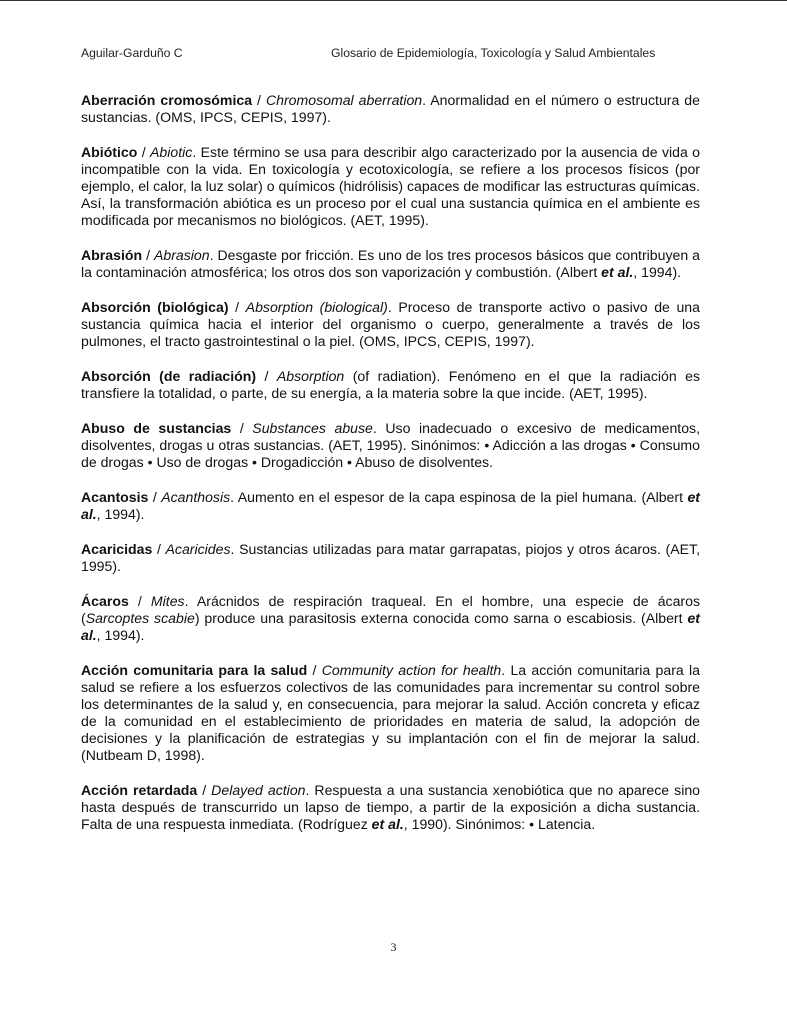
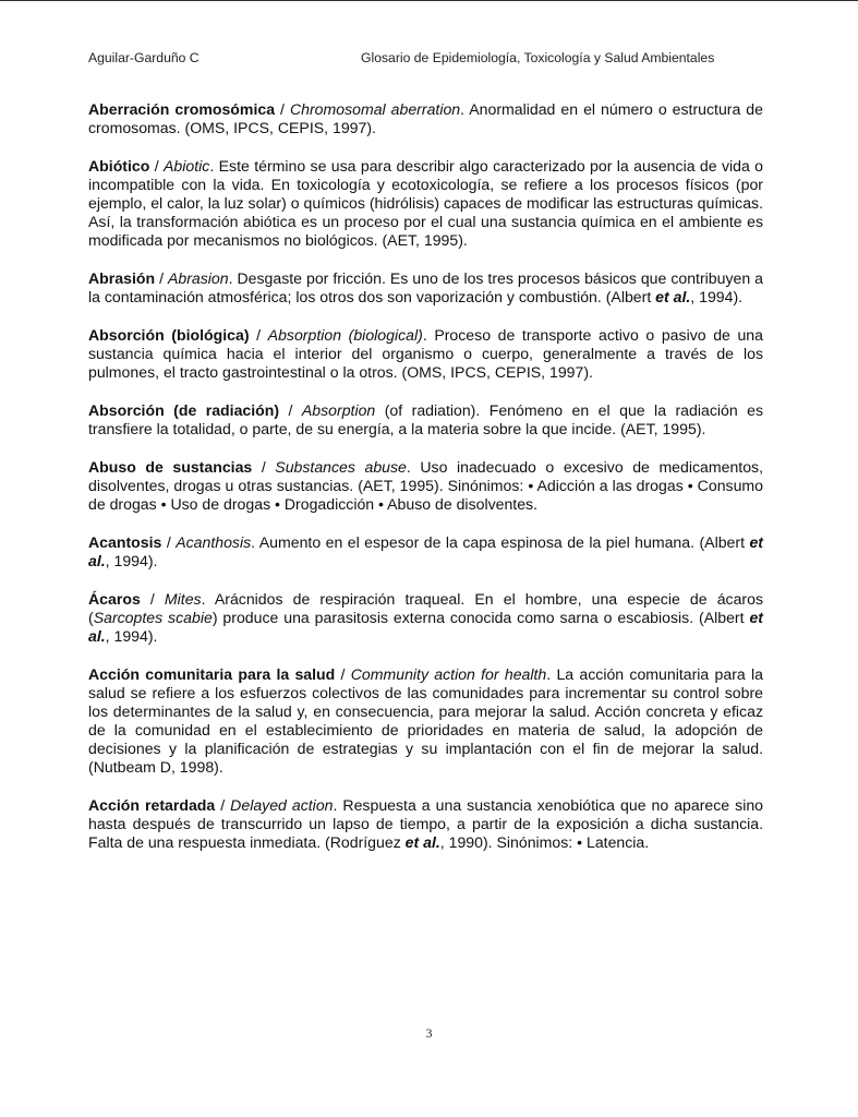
  Aguilar-Garduño C
  Glosario de Epidemiología, Toxicología y Salud Ambientales
- Aberración cromosómica / Chromosomal aberration. Anormalidad en el número o estructura de sustancias. (OMS, IPCS, CEPIS, 1997).
+ Aberración cromosómica / Chromosomal aberration. Anormalidad en el número o estructura de cromosomas. (OMS, IPCS, CEPIS, 1997).
  Abiótico / Abiotic. Este término se usa para describir algo caracterizado por la ausencia de vida o incompatible con la vida. En toxicología y ecotoxicología, se refiere a los procesos físicos (por ejemplo, el calor, la luz solar) o químicos (hidrólisis) capaces de modificar las estructuras químicas. Así, la transformación abiótica es un proceso por el cual una sustancia química en el ambiente es modificada por mecanismos no biológicos. (AET, 1995).
  Abrasión / Abrasion. Desgaste por fricción. Es uno de los tres procesos básicos que contribuyen a la contaminación atmosférica; los otros dos son vaporización y combustión. (Albert et al., 1994).
- Absorción (biológica) / Absorption (biological). Proceso de transporte activo o pasivo de una sustancia química hacia el interior del organismo o cuerpo, generalmente a través de los pulmones, el tracto gastrointestinal o la piel. (OMS, IPCS, CEPIS, 1997).
+ Absorción (biológica) / Absorption (biological). Proceso de transporte activo o pasivo de una sustancia química hacia el interior del organismo o cuerpo, generalmente a través de los pulmones, el tracto gastrointestinal o la otros. (OMS, IPCS, CEPIS, 1997).
  Absorción (de radiación) / Absorption (of radiation). Fenómeno en el que la radiación es transfiere la totalidad, o parte, de su energía, a la materia sobre la que incide. (AET, 1995).
  Abuso de sustancias / Substances abuse. Uso inadecuado o excesivo de medicamentos, disolventes, drogas u otras sustancias. (AET, 1995). Sinónimos: • Adicción a las drogas • Consumo de drogas • Uso de drogas • Drogadicción • Abuso de disolventes.
  Acantosis / Acanthosis. Aumento en el espesor de la capa espinosa de la piel humana. (Albert et al., 1994).
- Acaricidas / Acaricides. Sustancias utilizadas para matar garrapatas, piojos y otros ácaros. (AET, 1995).
  Ácaros / Mites. Arácnidos de respiración traqueal. En el hombre, una especie de ácaros (Sarcoptes scabie) produce una parasitosis externa conocida como sarna o escabiosis. (Albert et al., 1994).
  Acción comunitaria para la salud / Community action for health. La acción comunitaria para la salud se refiere a los esfuerzos colectivos de las comunidades para incrementar su control sobre los determinantes de la salud y, en consecuencia, para mejorar la salud. Acción concreta y eficaz de la comunidad en el establecimiento de prioridades en materia de salud, la adopción de decisiones y la planificación de estrategias y su implantación con el fin de mejorar la salud. (Nutbeam D, 1998).
  Acción retardada / Delayed action. Respuesta a una sustancia xenobiótica que no aparece sino hasta después de transcurrido un lapso de tiempo, a partir de la exposición a dicha sustancia. Falta de una respuesta inmediata. (Rodríguez et al., 1990). Sinónimos: • Latencia.
  3
